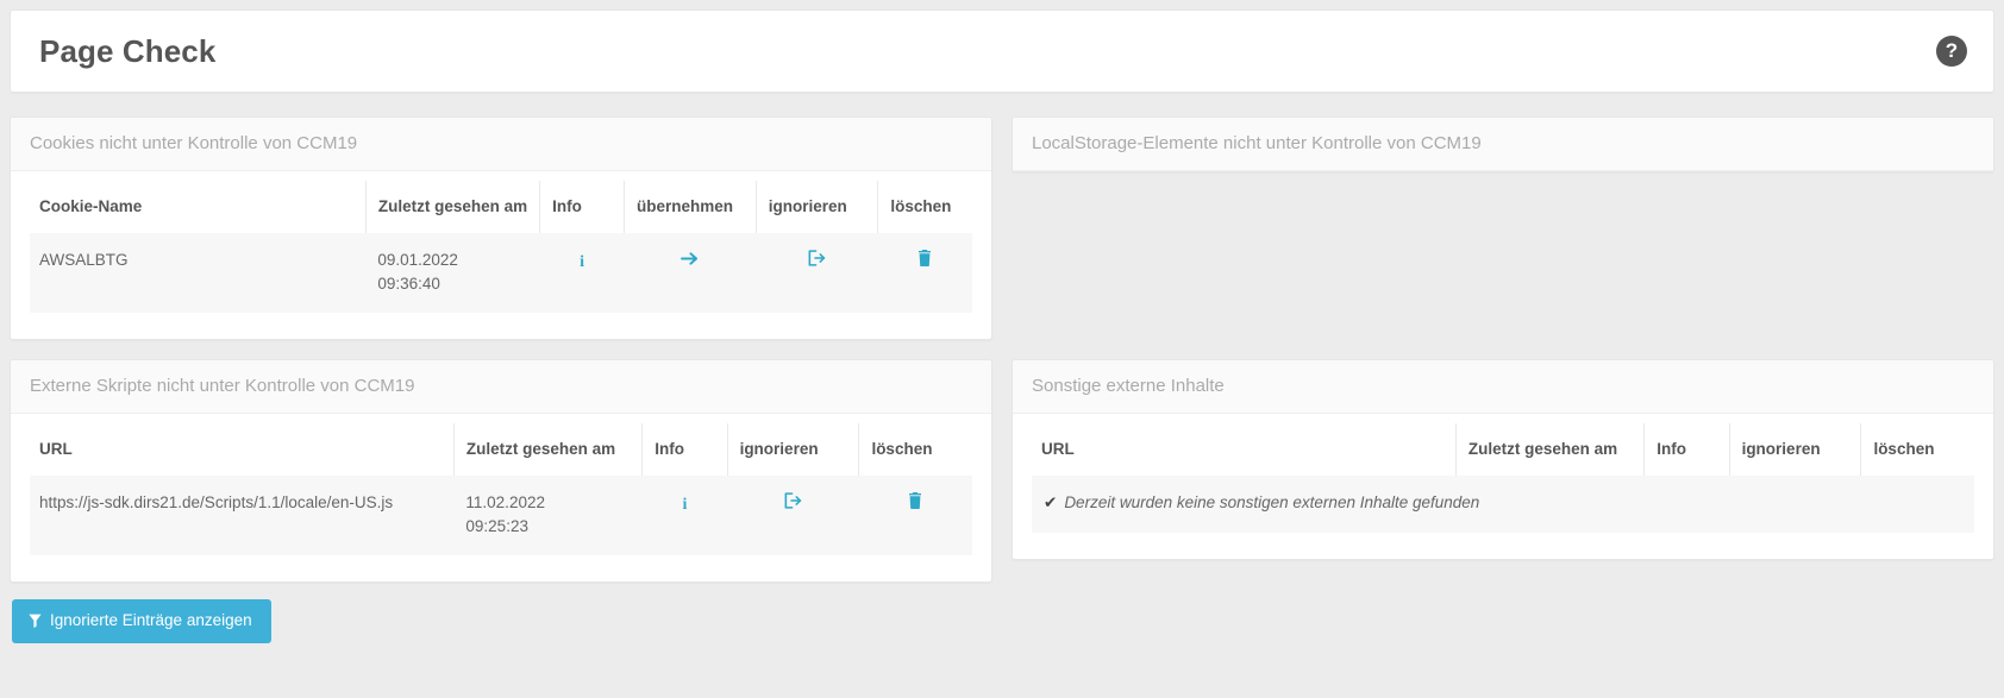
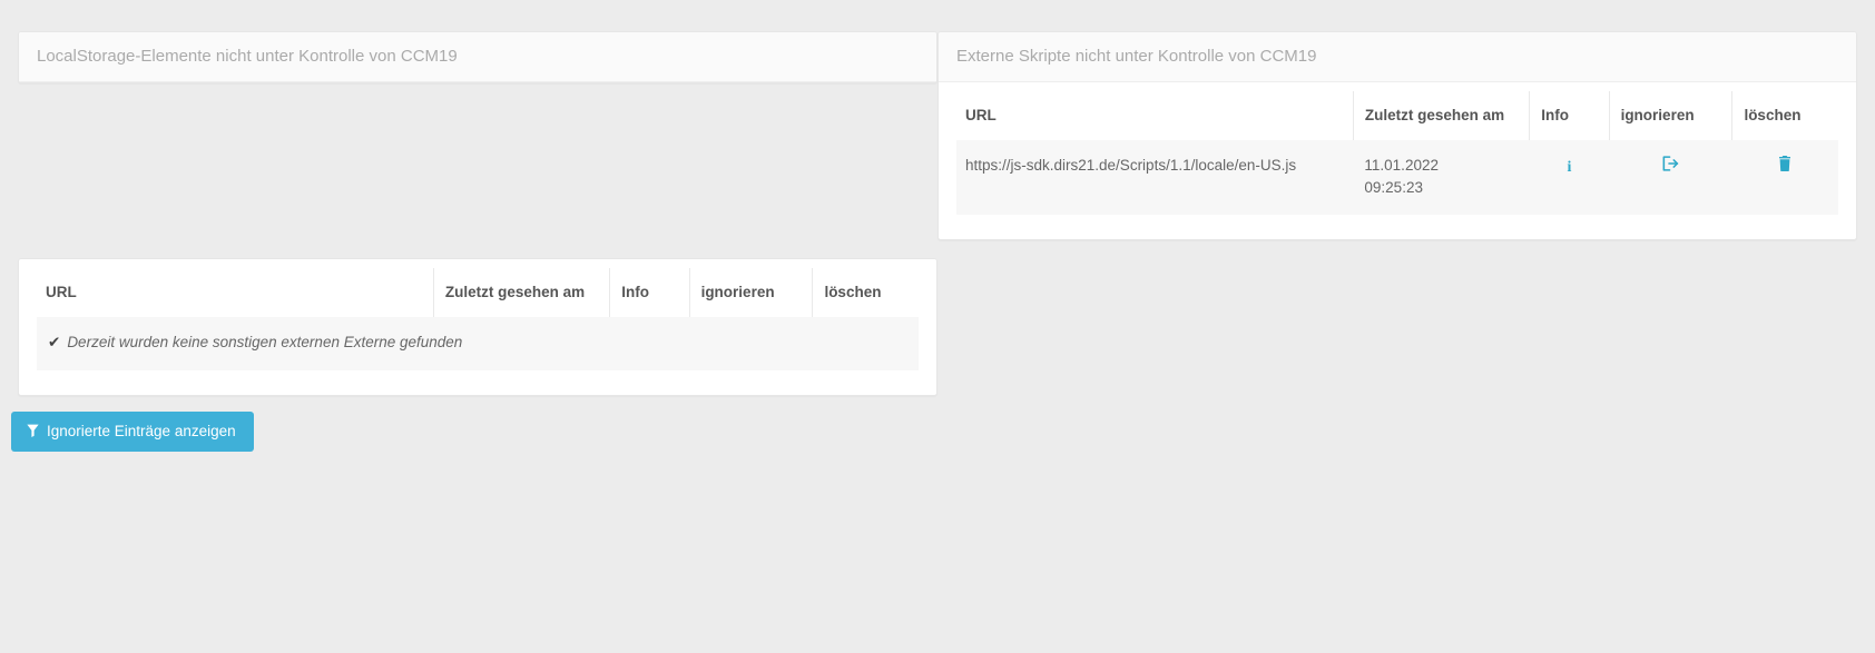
- Page Check
- ?
- Cookies nicht unter Kontrolle von CCM19
- Cookie-Name	Zuletzt gesehen am	Info	übernehmen	ignorieren	löschen
- AWSALBTG	09.01.2022 09:36:40	i
  LocalStorage-Elemente nicht unter Kontrolle von CCM19
  Externe Skripte nicht unter Kontrolle von CCM19
  URL	Zuletzt gesehen am	Info	ignorieren	löschen
- https://js-sdk.dirs21.de/Scripts/1.1/locale/en-US.js	11.02.2022 09:25:23	i
+ https://js-sdk.dirs21.de/Scripts/1.1/locale/en-US.js	11.01.2022 09:25:23	i
- Sonstige externe Inhalte
  URL	Zuletzt gesehen am	Info	ignorieren	löschen
- ✔ Derzeit wurden keine sonstigen externen Inhalte gefunden
+ ✔ Derzeit wurden keine sonstigen externen Externe gefunden
  Ignorierte Einträge anzeigen
